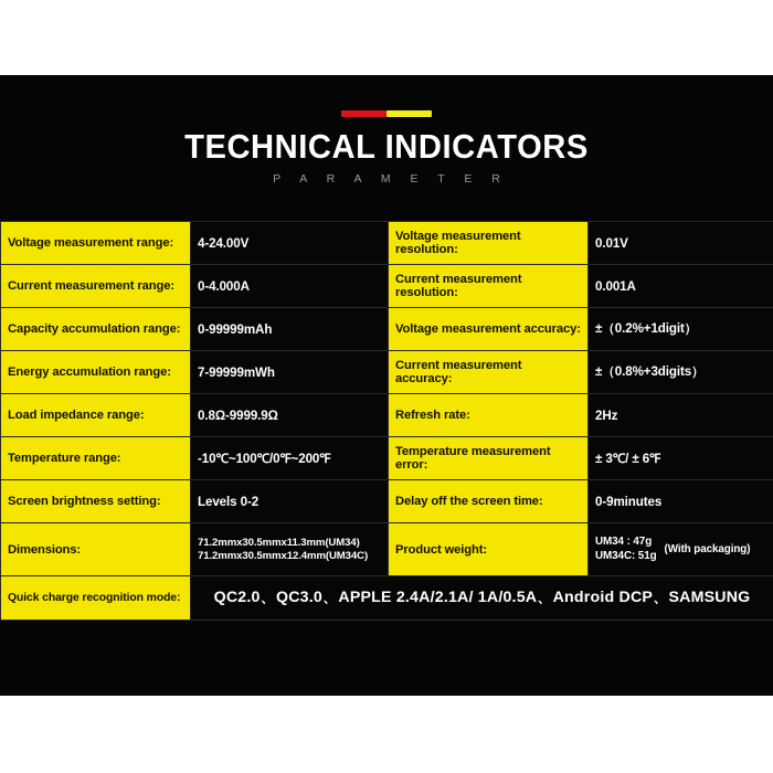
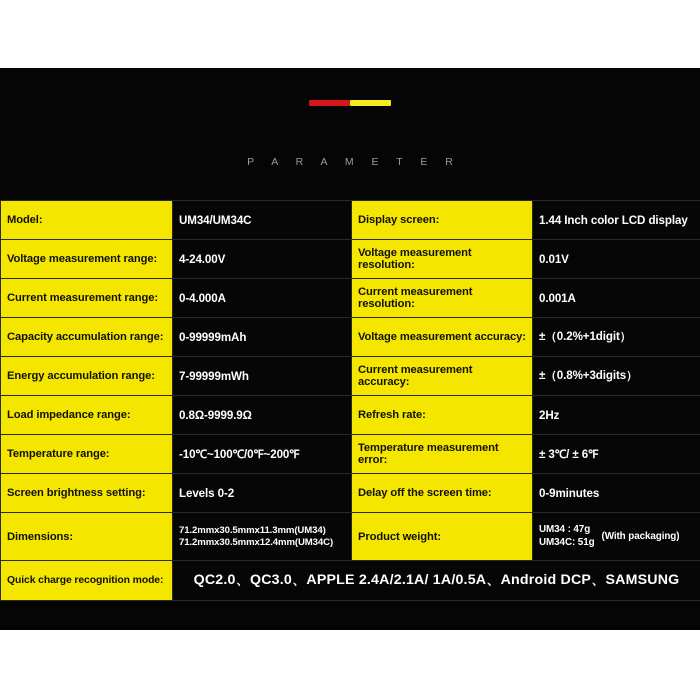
- TECHNICAL INDICATORS
  P A R A M E T E R
+ Model:	UM34/UM34C	Display screen:	1.44 Inch color LCD display
  Voltage measurement range:	4-24.00V	Voltage measurement resolution:	0.01V
  Current measurement range:	0-4.000A	Current measurement resolution:	0.001A
  Capacity accumulation range:	0-99999mAh	Voltage measurement accuracy:	±（0.2%+1digit）
  Energy accumulation range:	7-99999mWh	Current measurement accuracy:	±（0.8%+3digits）
  Load impedance range:	0.8Ω-9999.9Ω	Refresh rate:	2Hz
  Temperature range:	-10℃~100℃/0℉~200℉	Temperature measurement error:	± 3℃/ ± 6℉
  Screen brightness setting:	Levels 0-2	Delay off the screen time:	0-9minutes
  Dimensions:	71.2mmx30.5mmx11.3mm(UM34) 71.2mmx30.5mmx12.4mm(UM34C)	Product weight:	UM34 : 47g UM34C: 51g (With packaging)
  Quick charge recognition mode:	QC2.0、QC3.0、APPLE 2.4A/2.1A/ 1A/0.5A、Android DCP、SAMSUNG
